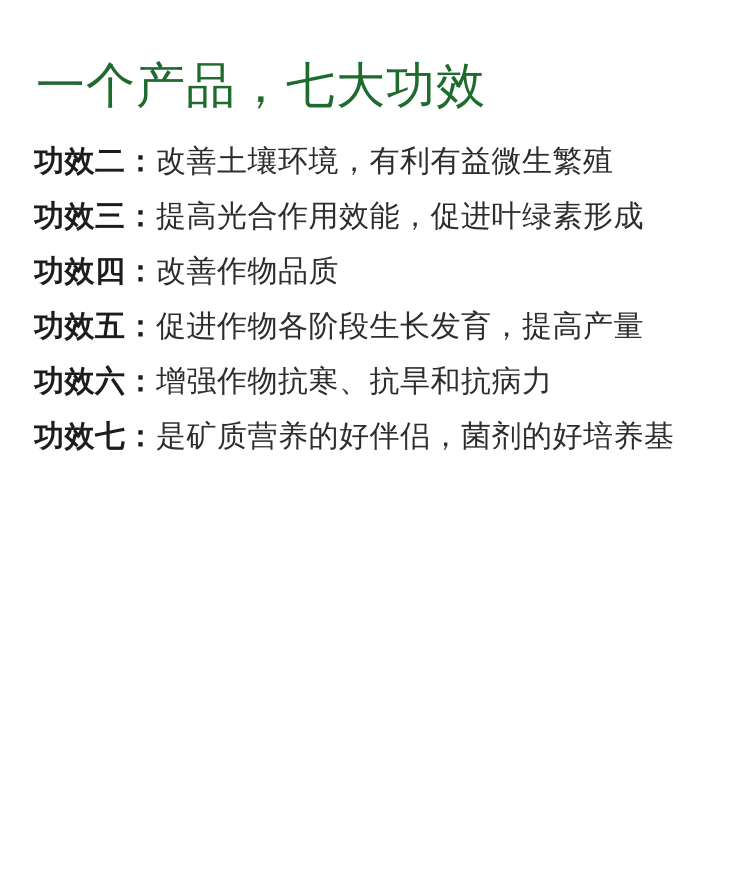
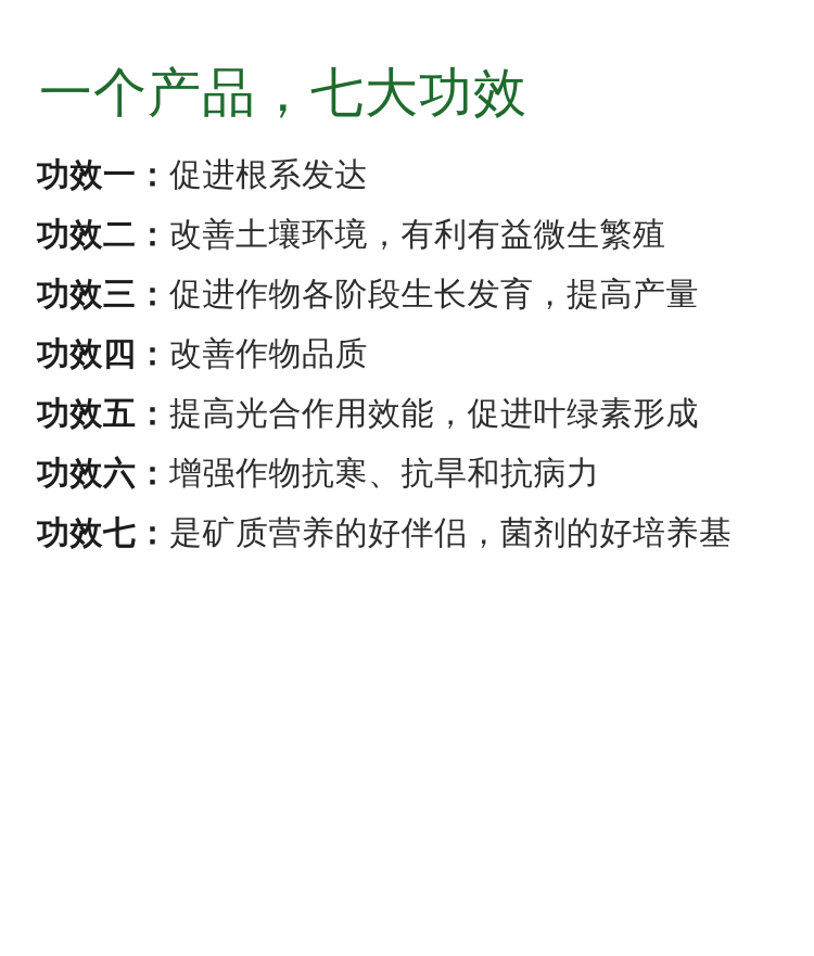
  一个产品，七大功效
+ 功效一：促进根系发达
  功效二：改善土壤环境，有利有益微生繁殖
- 功效三：提高光合作用效能，促进叶绿素形成
+ 功效三：促进作物各阶段生长发育，提高产量
  功效四：改善作物品质
- 功效五：促进作物各阶段生长发育，提高产量
+ 功效五：提高光合作用效能，促进叶绿素形成
  功效六：增强作物抗寒、抗旱和抗病力
  功效七：是矿质营养的好伴侣，菌剂的好培养基
